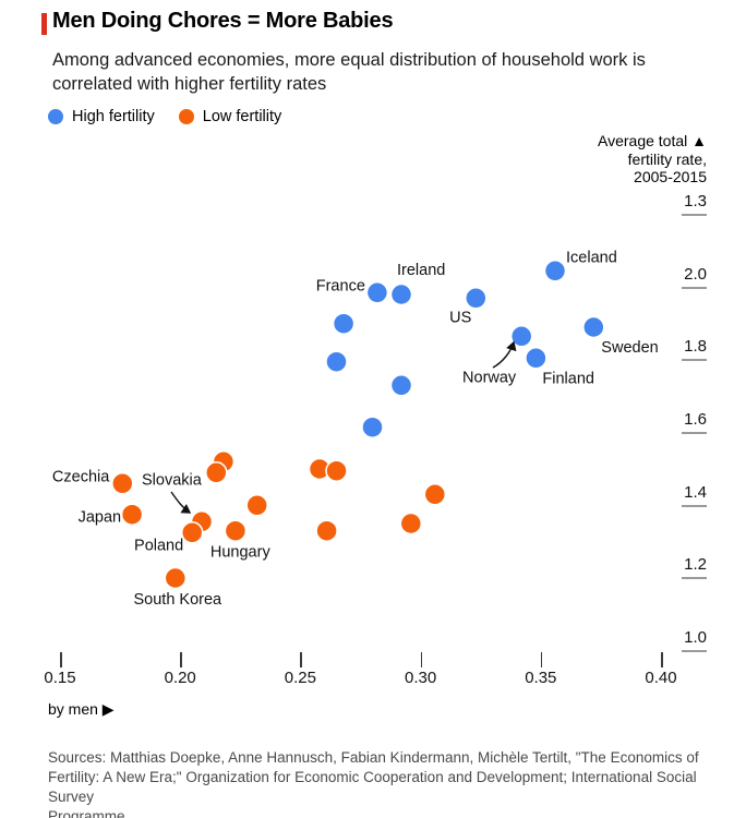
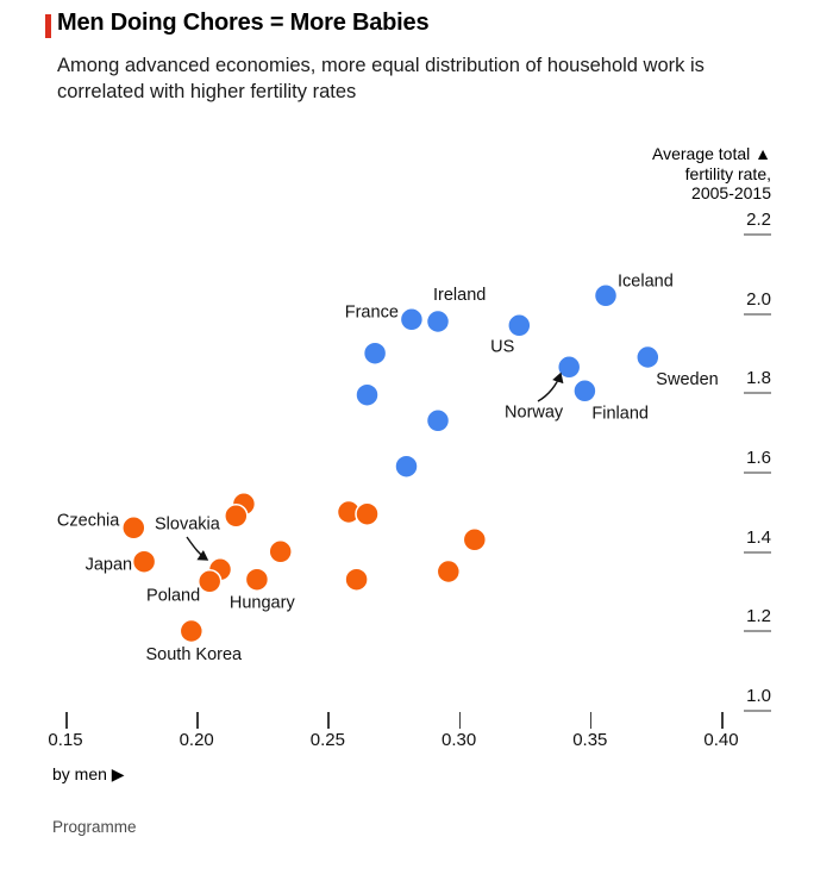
  Men Doing Chores = More Babies
  Among advanced economies, more equal distribution of household work is correlated with higher fertility rates
- High fertility
- Low fertility
  Average total ▲
  fertility rate,
  2005-2015
- 1.3
+ 2.2
  2.0
  1.8
  1.6
  1.4
  1.2
  1.0
  0.15
  0.20
  0.25
  0.30
  0.35
  0.40
  France
  Ireland
  US
  Iceland
  Norway
  Finland
  Sweden
  Czechia
  Japan
  Slovakia
  Poland
  Hungary
  South Korea
  by men ▶
- Sources: Matthias Doepke, Anne Hannusch, Fabian Kindermann, Michèle Tertilt, "The Economics of
- Fertility: A New Era;" Organization for Economic Cooperation and Development; International Social Survey
  Programme
